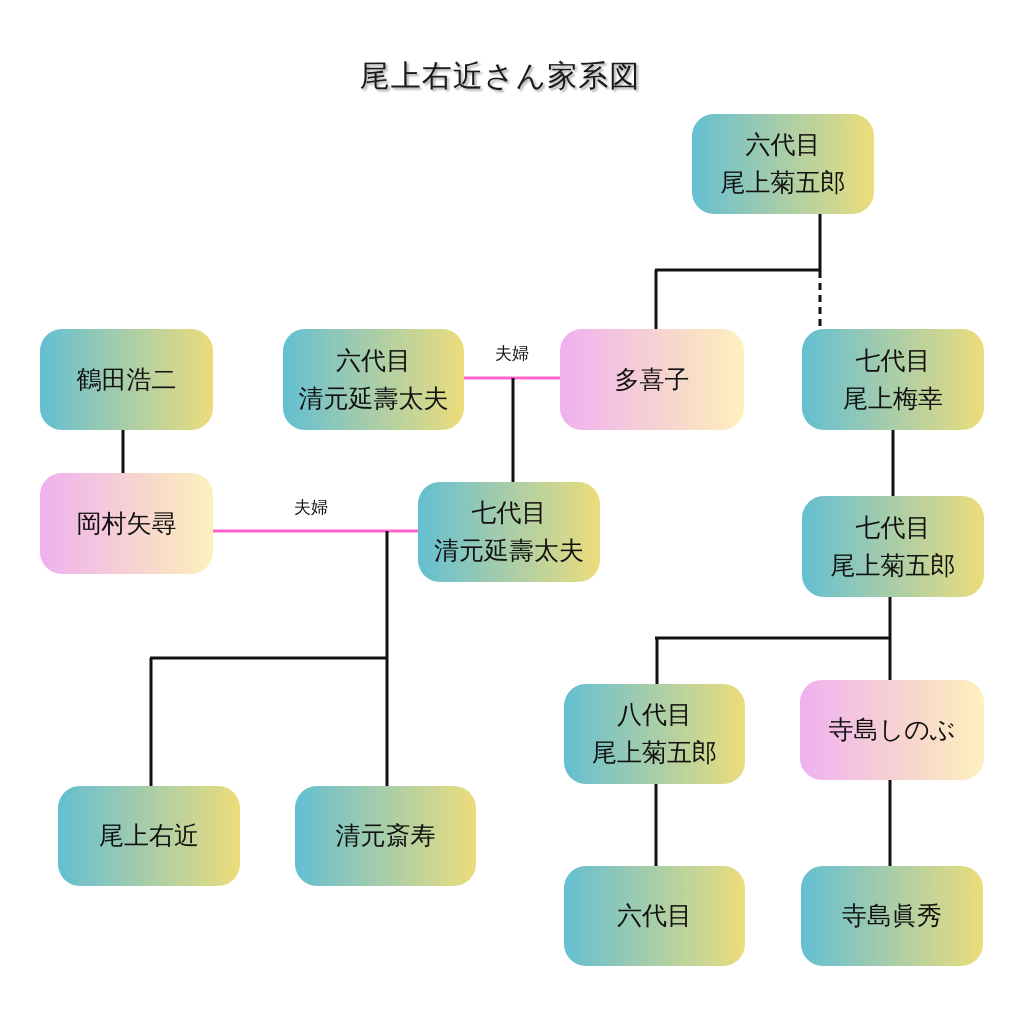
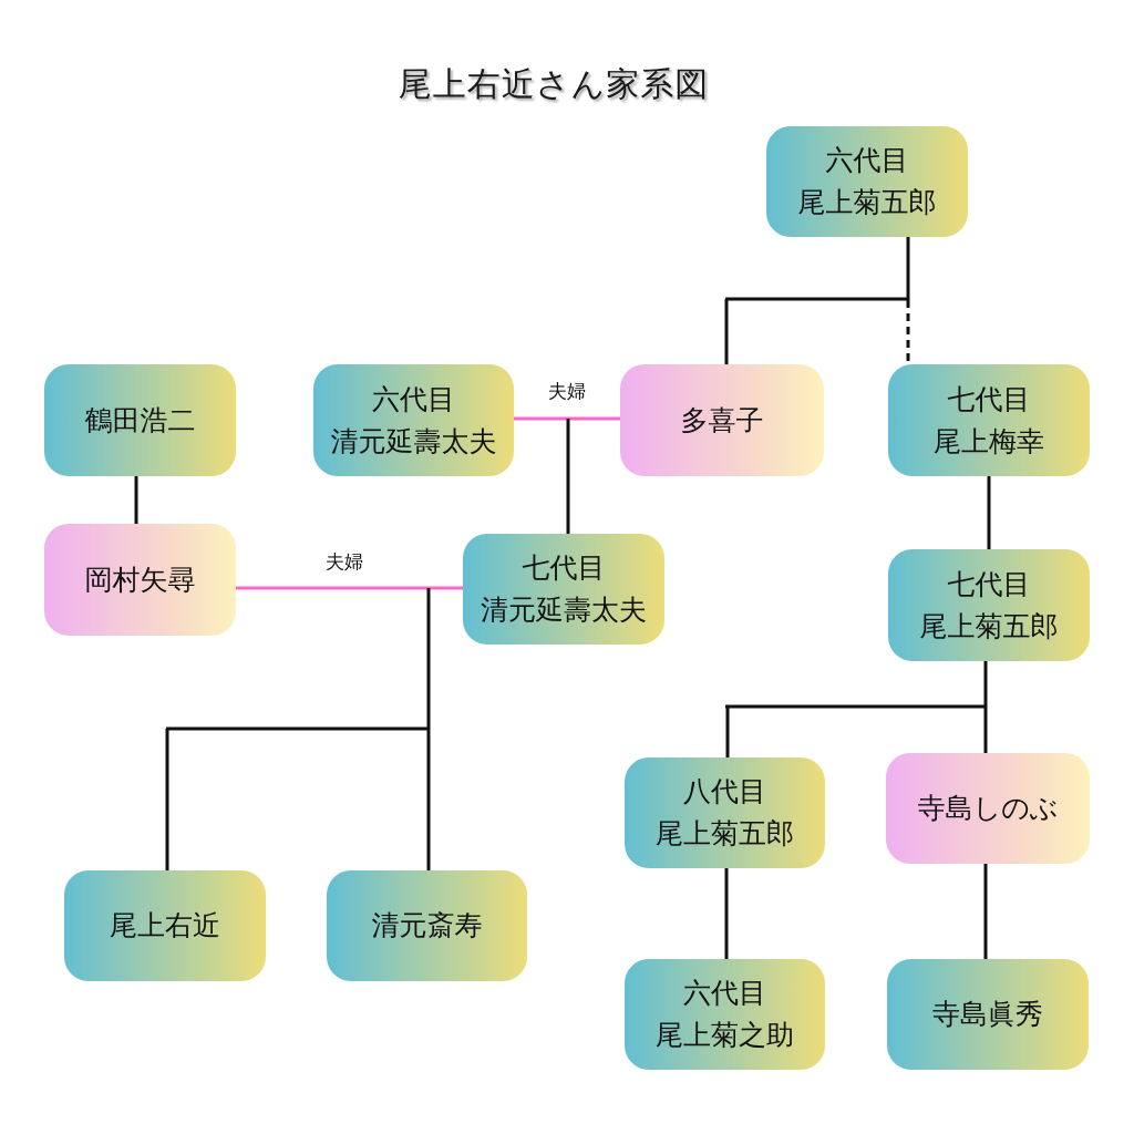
  尾上右近さん家系図
  夫婦
  夫婦
  六代目
  尾上菊五郎
  鶴田浩二
  六代目
  清元延壽太夫
  多喜子
  七代目
  尾上梅幸
  岡村矢尋
  七代目
  清元延壽太夫
  七代目
  尾上菊五郎
  八代目
  尾上菊五郎
  寺島しのぶ
  尾上右近
  清元斎寿
  六代目
+ 尾上菊之助
  寺島眞秀
